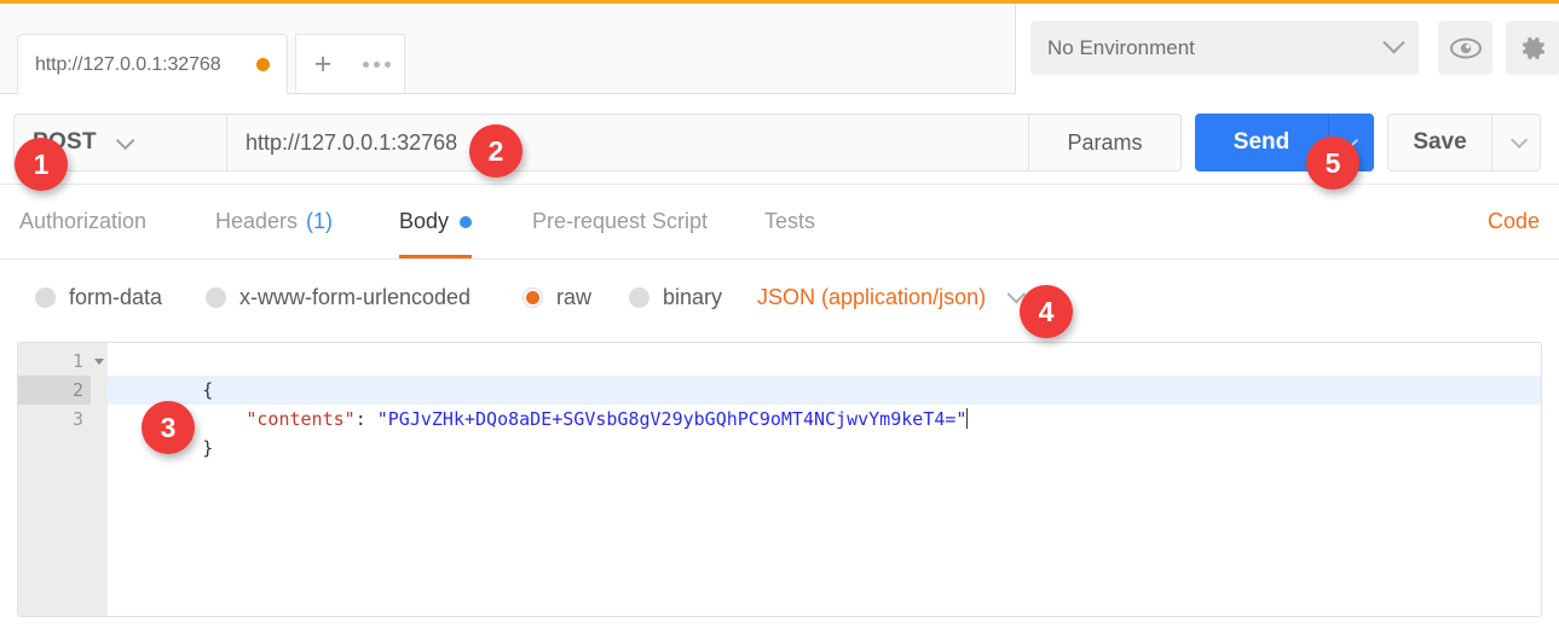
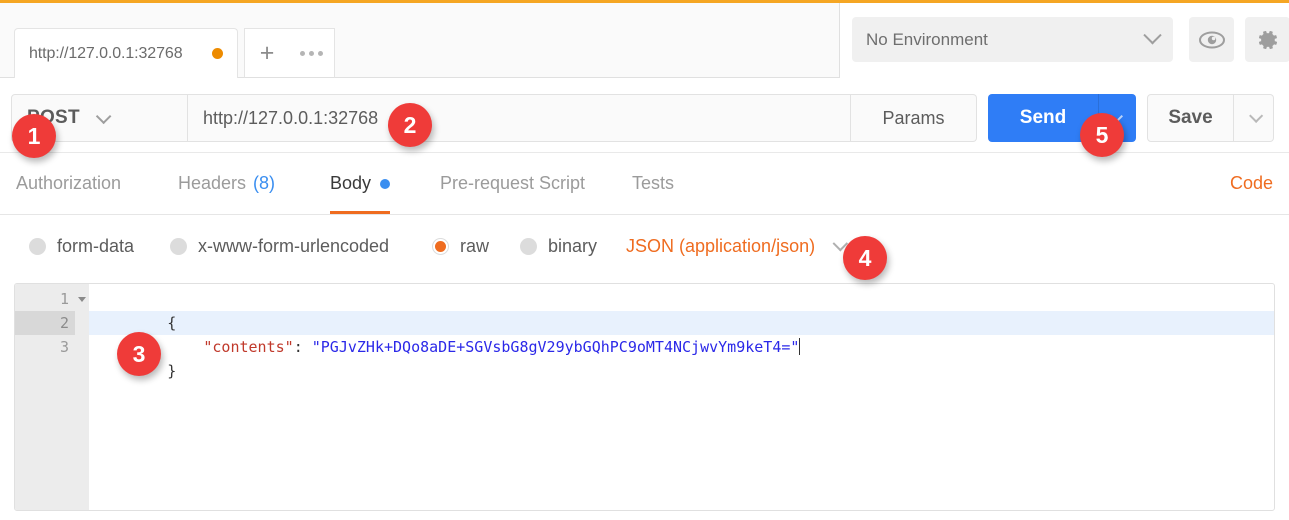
  http://127.0.0.1:32768
  +
  No Environment
  OST
  http://127.0.0.1:32768
  Params
  Send
  Save
  Authorization
  Headers
- (1)
+ (8)
  Body
  Pre-request Script
  Tests
  Code
  form-data
  x-www-form-urlencoded
  raw
  binary
  JSON (application/json)
  1
  2
  3
  {
  "contents": "PGJvZHk+DQo8aDE+SGVsbG8gV29ybGQhPC9oMT4NCjwvYm9keT4="
  }
  1
  2
  3
  4
  5
